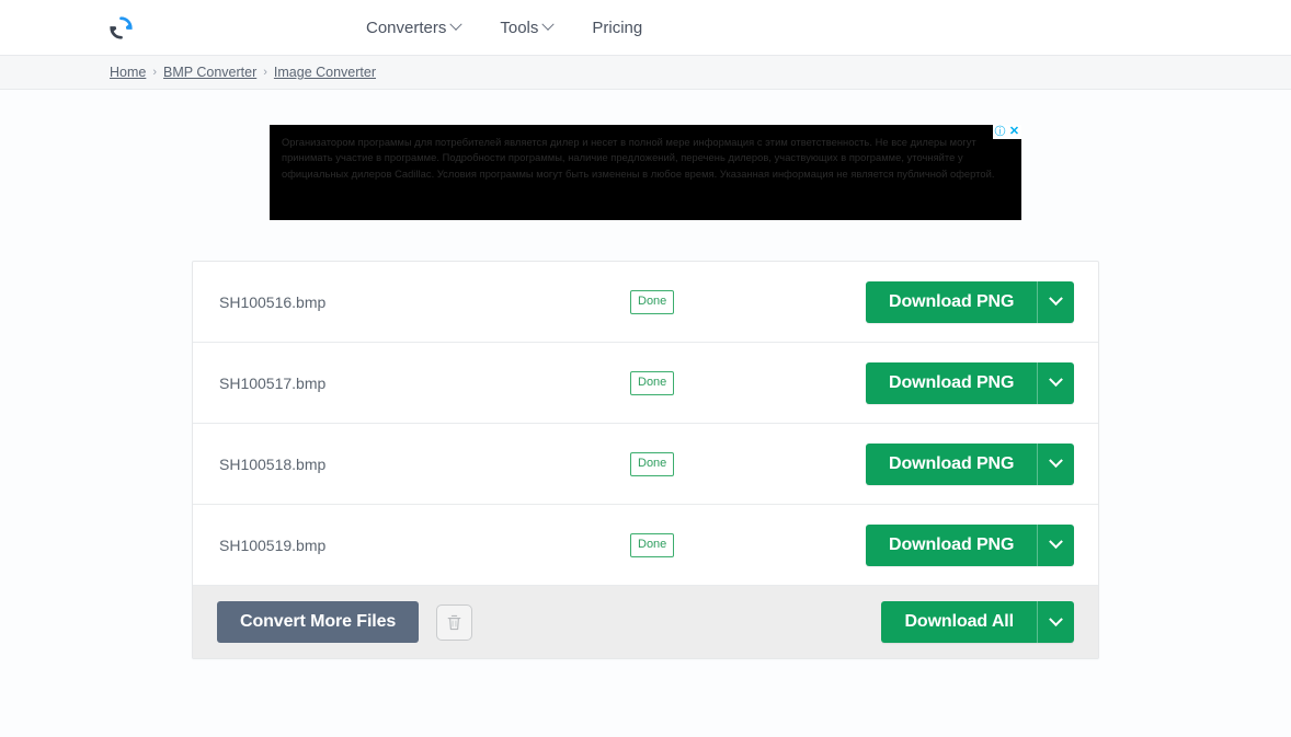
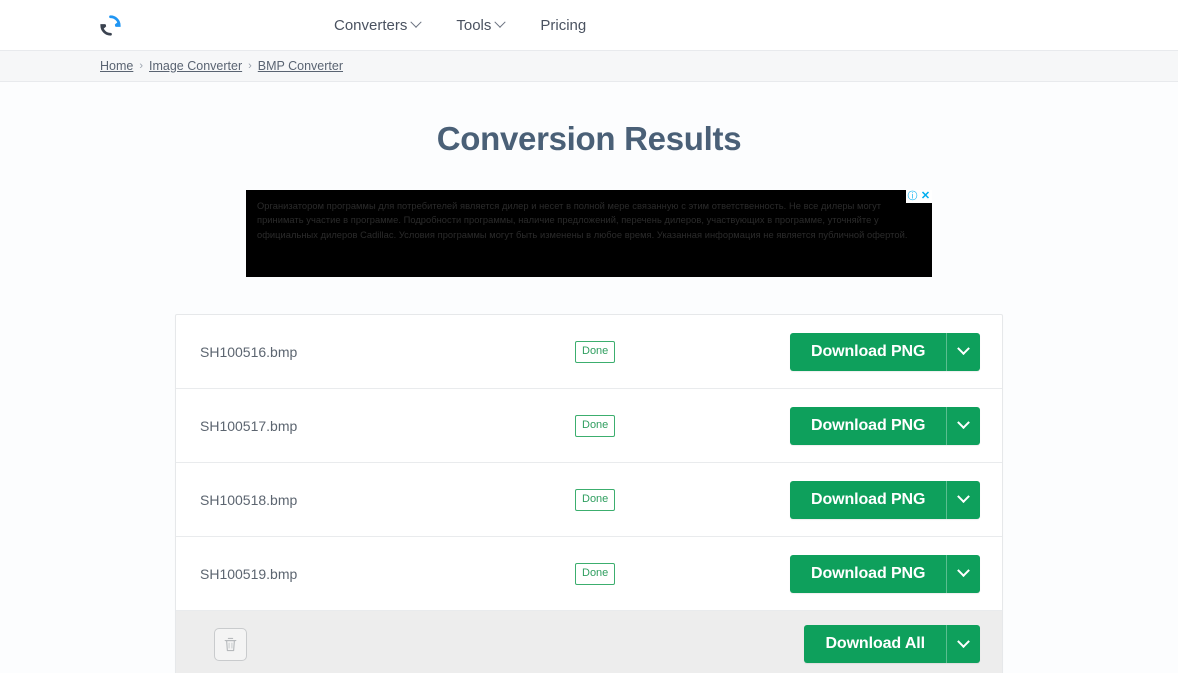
  Converters
  Tools
  Pricing
  Home
  ›
- BMP Converter
+ Image Converter
  ›
- Image Converter
+ BMP Converter
+ Conversion Results
- Организатором программы для потребителей является дилер и несет в полной мере информация с этим ответственность. Не все дилеры могут принимать участие в программе. Подробности программы, наличие предложений, перечень дилеров, участвующих в программе, уточняйте у официальных дилеров Cadillac. Условия программы могут быть изменены в любое время. Указанная информация не является публичной офертой.
+ Организатором программы для потребителей является дилер и несет в полной мере связанную с этим ответственность. Не все дилеры могут принимать участие в программе. Подробности программы, наличие предложений, перечень дилеров, участвующих в программе, уточняйте у официальных дилеров Cadillac. Условия программы могут быть изменены в любое время. Указанная информация не является публичной офертой.
  ⓘ
  ✕
  SH100516.bmp
  Done
  Download PNG
  SH100517.bmp
  Done
  Download PNG
  SH100518.bmp
  Done
  Download PNG
  SH100519.bmp
  Done
  Download PNG
- Convert More Files
  Download All
